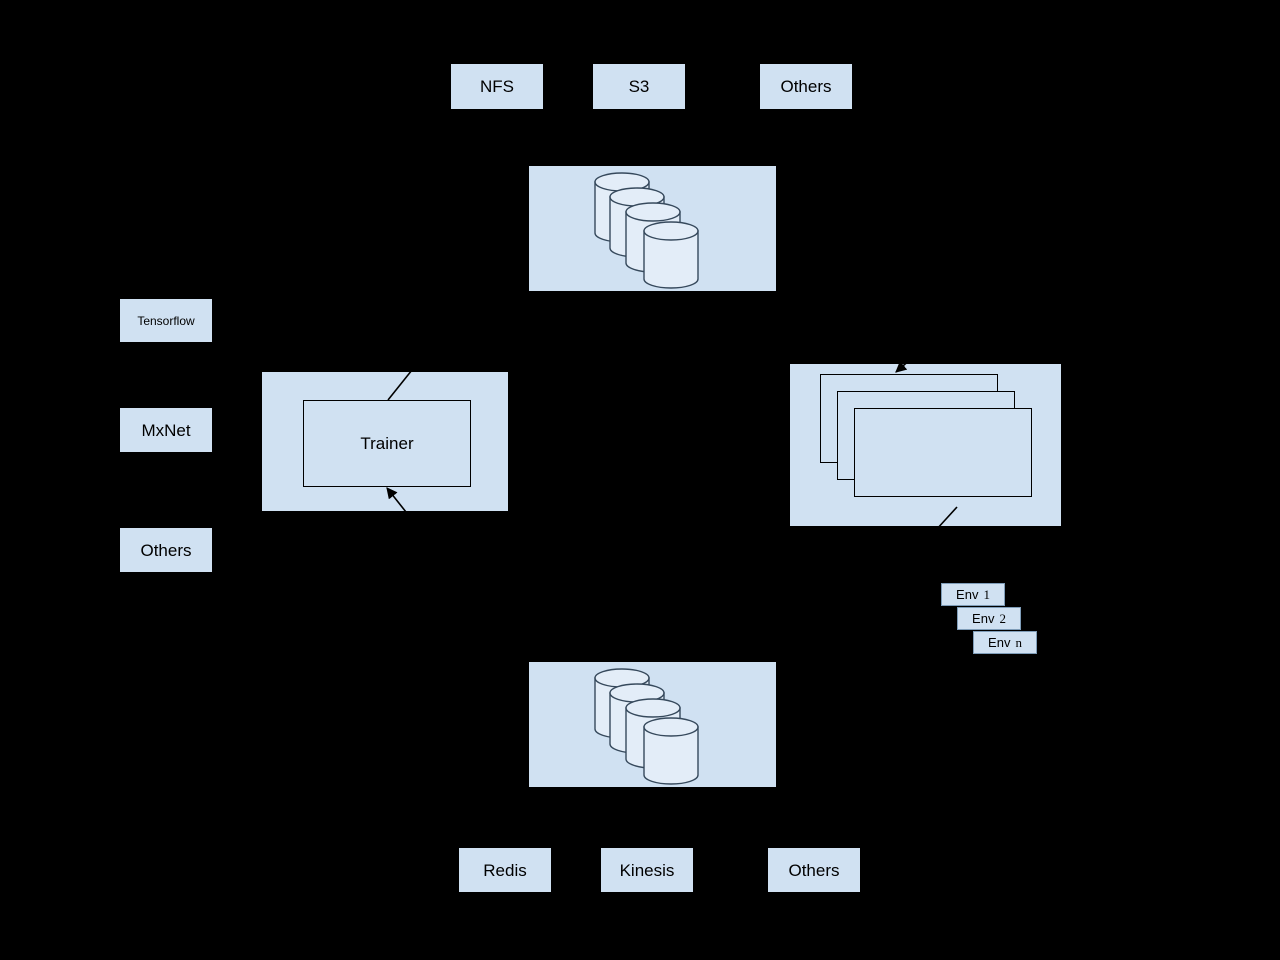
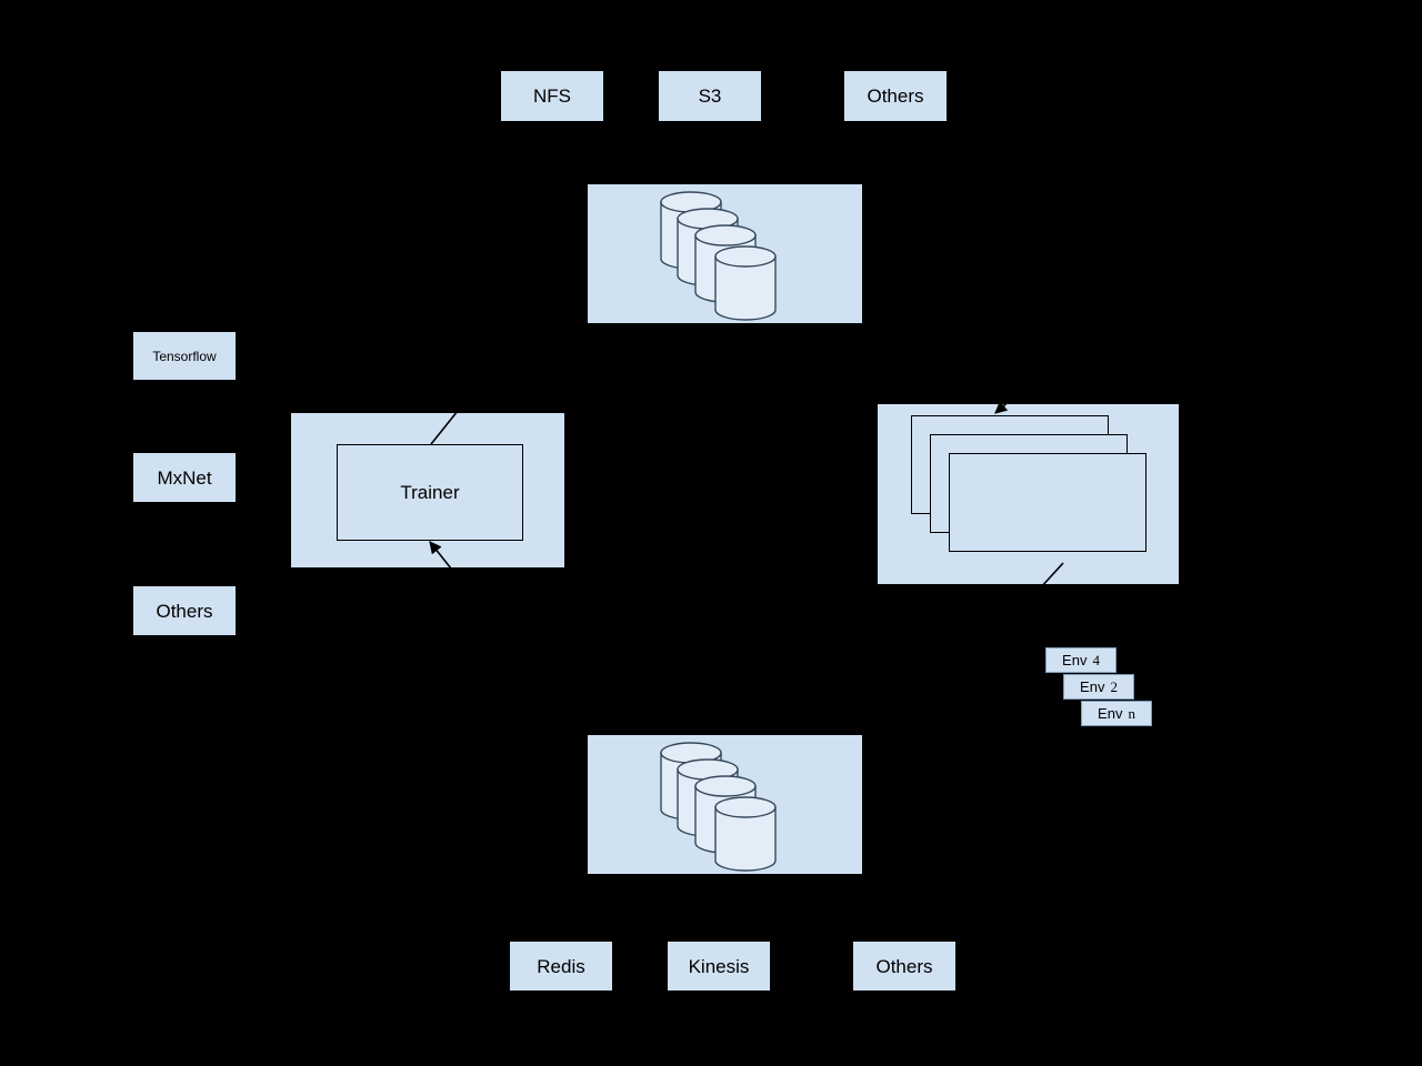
  NFS
  S3
  Others
  Tensorflow
  MxNet
  Others
  Trainer
  Env
- 1
+ 4
  Env
  2
  Env
  n
  Redis
  Kinesis
  Others
